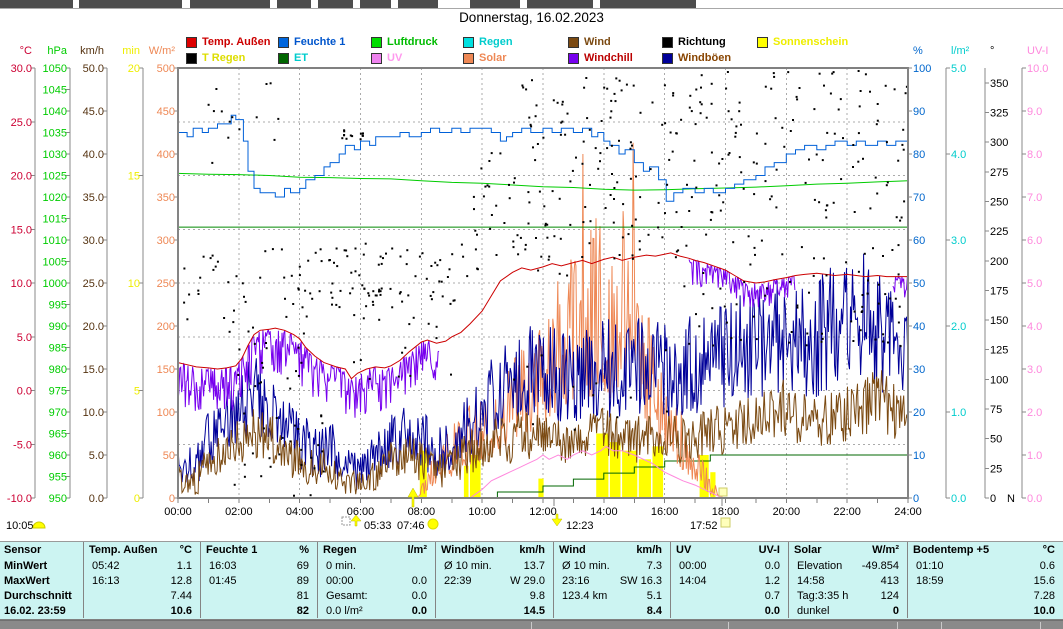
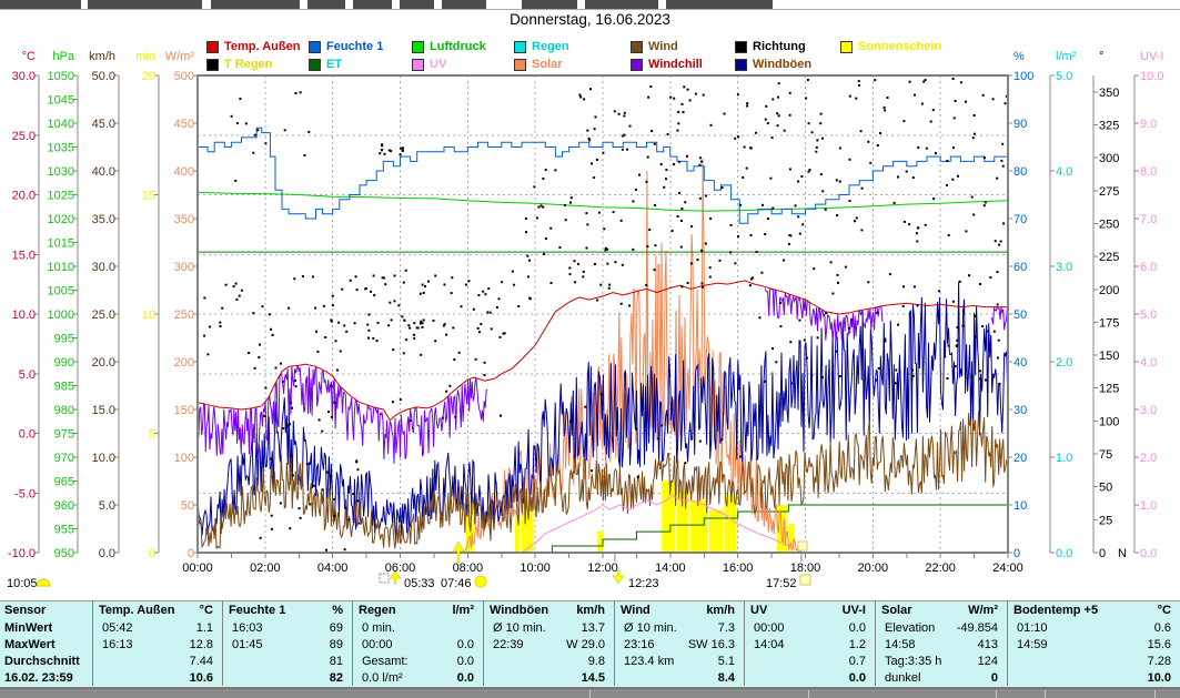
- Donnerstag, 16.02.2023
+ Donnerstag, 16.06.2023
  Temp. Außen
  Feuchte 1
  Luftdruck
  Regen
  Wind
  Richtung
  Sonnenschein
  T Regen
  ET
  UV
  Solar
  Windchill
  Windböen
  -10.0
  -5.0
  0.0
  5.0
  10.0
  15.0
  20.0
  25.0
  30.0
  °C
  950
  955
  960
  965
  970
  975
  980
  985
  990
  995
  1000
  1005
  1010
  1015
  1020
  1025
  1030
  1035
  1040
  1045
  1050
  hPa
  0.0
  5.0
  10.0
  15.0
  20.0
  25.0
  30.0
  35.0
  40.0
  45.0
  50.0
  km/h
  0
  5
  10
  15
  20
  min
  0
  50
  100
  150
  200
  250
  300
  350
  400
  450
  500
  W/m²
  0
  10
  20
  30
  40
  50
  60
  70
  80
  90
  100
  %
  0.0
  1.0
  2.0
  3.0
  4.0
  5.0
  l/m²
  0
  N
  25
  50
  75
  100
  125
  150
  175
  200
  225
  250
  275
  300
  325
  350
  °
  0.0
  1.0
  2.0
  3.0
  4.0
  5.0
  6.0
  7.0
  8.0
  9.0
  10.0
  UV-I
  00:00
  02:00
  04:00
  06:00
  08:00
  10:00
  12:00
  14:00
  16:00
  18:00
  20:00
  22:00
  24:00
  10:05
  05:33
  07:46
  12:23
  17:52
  Sensor
  Temp. Außen
  °C
  Feuchte 1
  %
  Regen
  l/m²
  Windböen
  km/h
  Wind
  km/h
  UV
  UV-I
  Solar
  W/m²
  Bodentemp +5
  °C
  MinWert
  05:42
  1.1
  16:03
  69
  0 min.
  Ø 10 min.
  13.7
  Ø 10 min.
  7.3
  00:00
  0.0
  Elevation
  -49.854
  01:10
  0.6
  MaxWert
  16:13
  12.8
  01:45
  89
  00:00
  0.0
  22:39
  W 29.0
  23:16
  SW 16.3
  14:04
  1.2
  14:58
  413
- 18:59
+ 14:59
  15.6
  Durchschnitt
  7.44
  81
  Gesamt:
  0.0
  9.8
  123.4 km
  5.1
  0.7
  Tag:3:35 h
  124
  7.28
  16.02. 23:59
  10.6
  82
  0.0 l/m²
  0.0
  14.5
  8.4
  0.0
  dunkel
  0
  10.0
